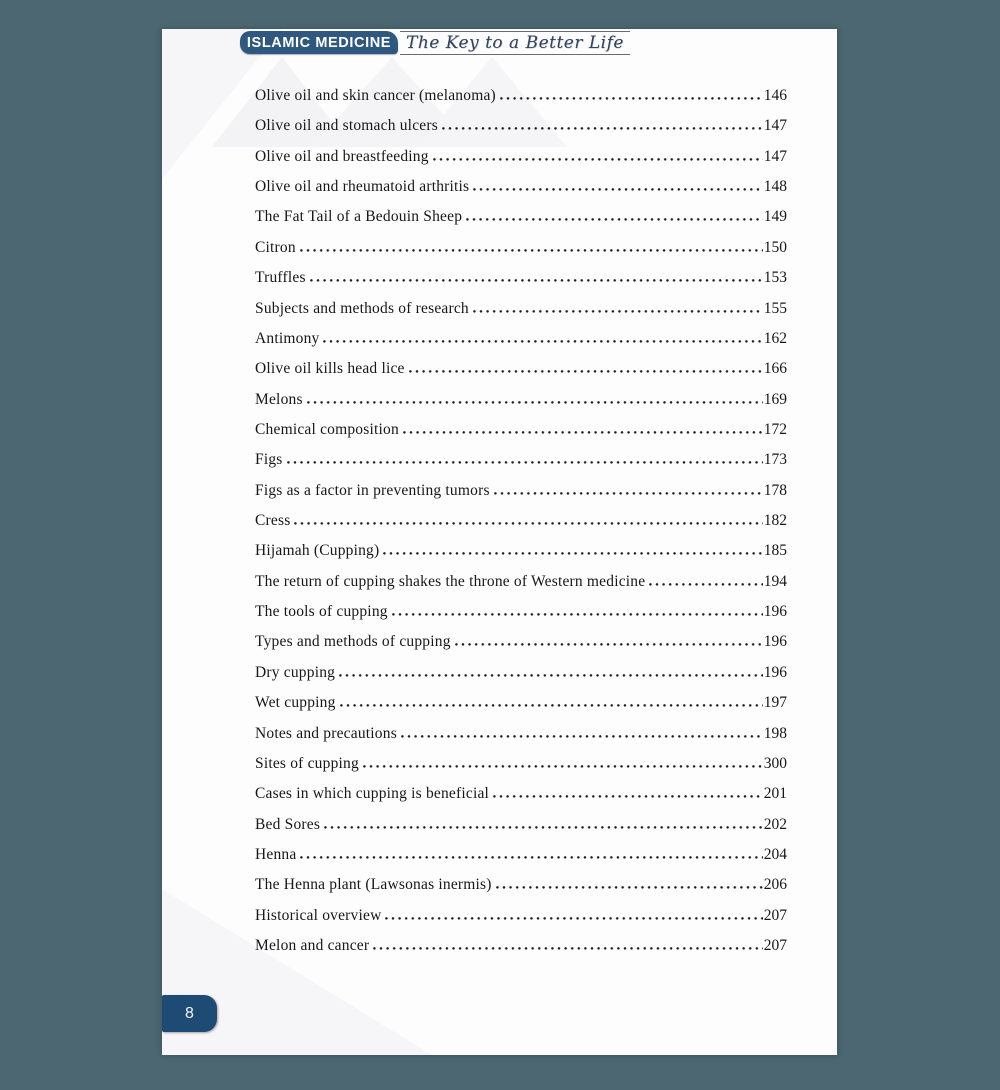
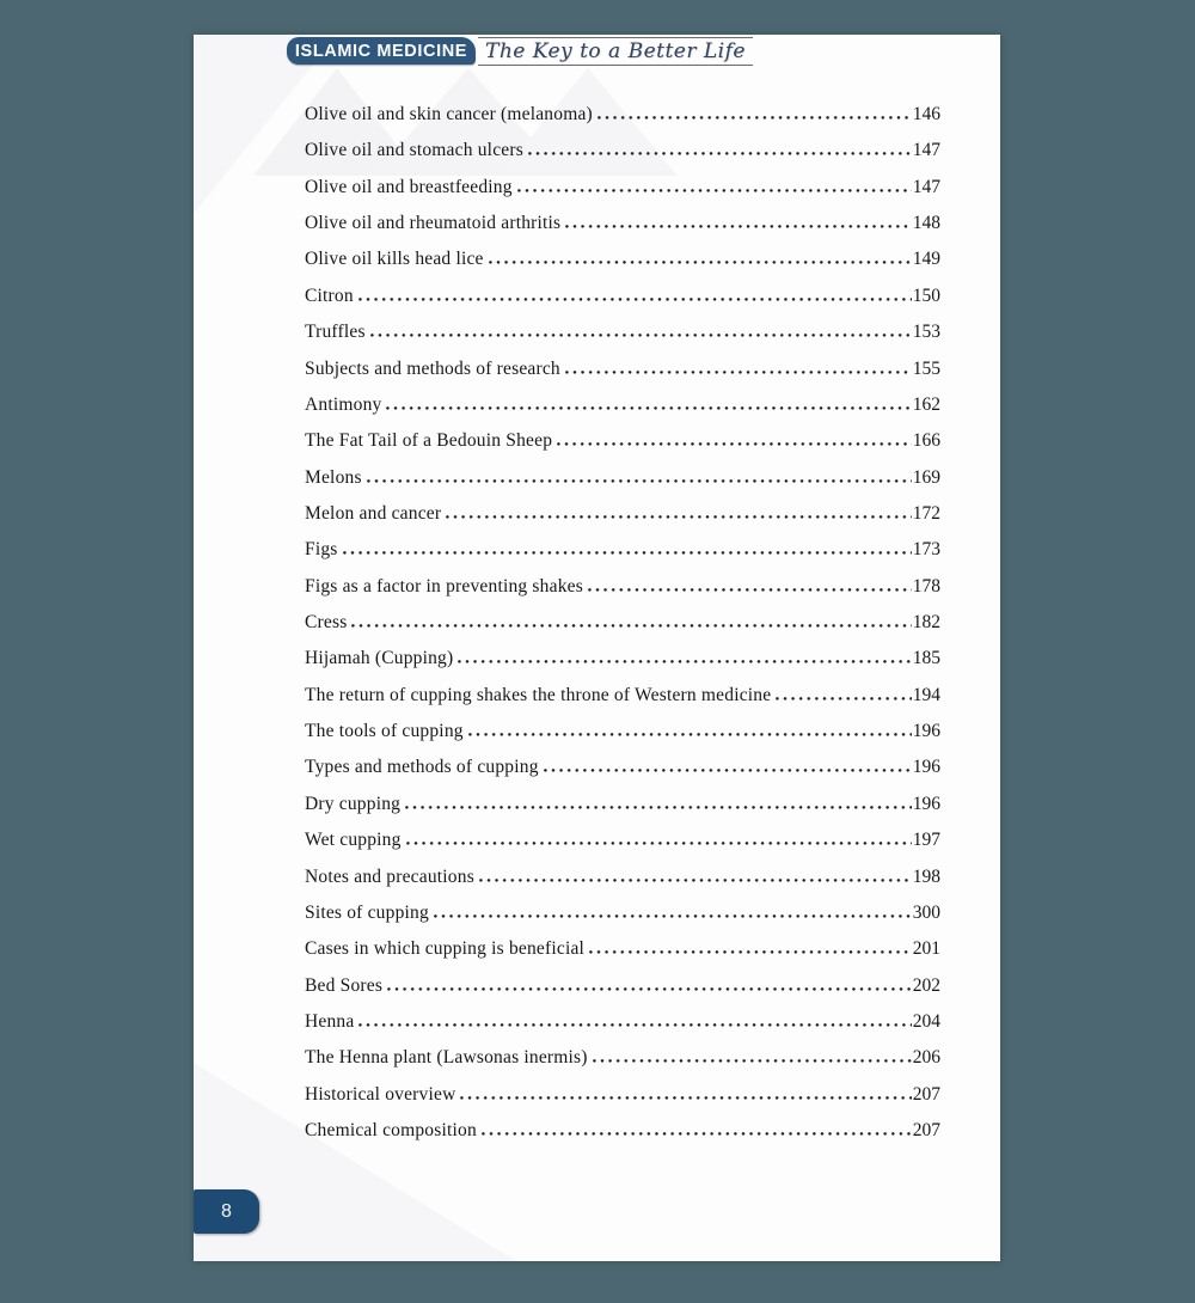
  ISLAMIC MEDICINE
  The Key to a Better Life
  Olive oil and skin cancer (melanoma)
  146
  Olive oil and stomach ulcers
  147
  Olive oil and breastfeeding
  147
  Olive oil and rheumatoid arthritis
  148
- The Fat Tail of a Bedouin Sheep
+ Olive oil kills head lice
  149
  Citron
  150
  Truffles
  153
  Subjects and methods of research
  155
  Antimony
  162
- Olive oil kills head lice
+ The Fat Tail of a Bedouin Sheep
  166
  Melons
  169
- Chemical composition
+ Melon and cancer
  172
  Figs
  173
- Figs as a factor in preventing tumors
+ Figs as a factor in preventing shakes
  178
  Cress
  182
  Hijamah (Cupping)
  185
  The return of cupping shakes the throne of Western medicine
  194
  The tools of cupping
  196
  Types and methods of cupping
  196
  Dry cupping
  196
  Wet cupping
  197
  Notes and precautions
  198
  Sites of cupping
  300
  Cases in which cupping is beneficial
  201
  Bed Sores
  202
  Henna
  204
  The Henna plant (Lawsonas inermis)
  206
  Historical overview
  207
- Melon and cancer
+ Chemical composition
  207
  8
